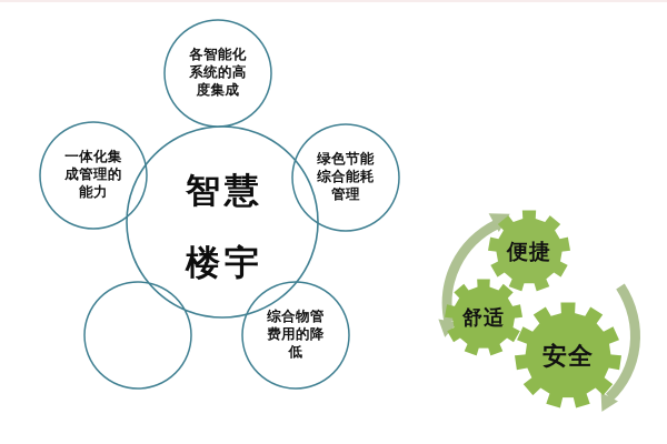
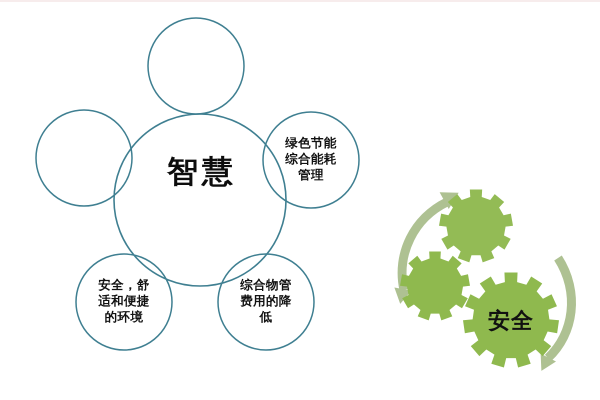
  智慧
- 楼宇
- 各智能化
- 系统的高
- 度集成
- 一体化集
- 成管理的
- 能力
  绿色节能
  综合能耗
  管理
+ 安全，舒
+ 适和便捷
+ 的环境
  综合物管
  费用的降
  低
- 便捷
- 舒适
  安全
